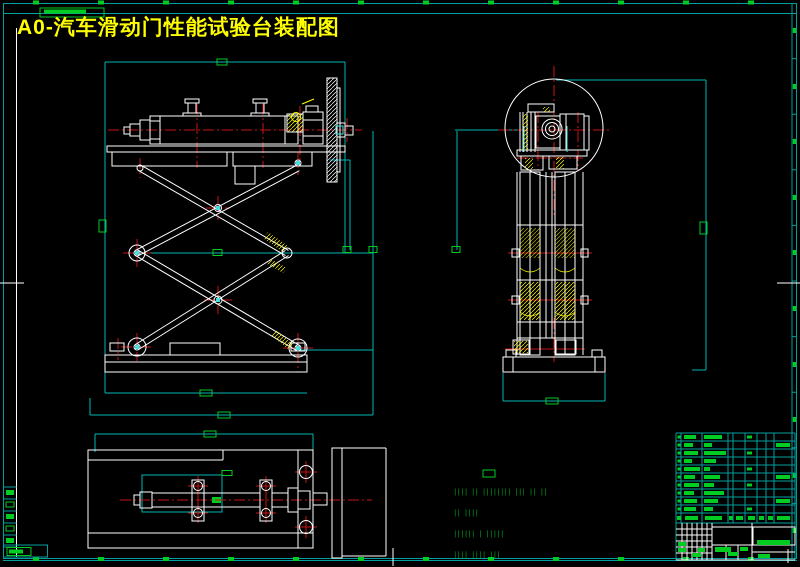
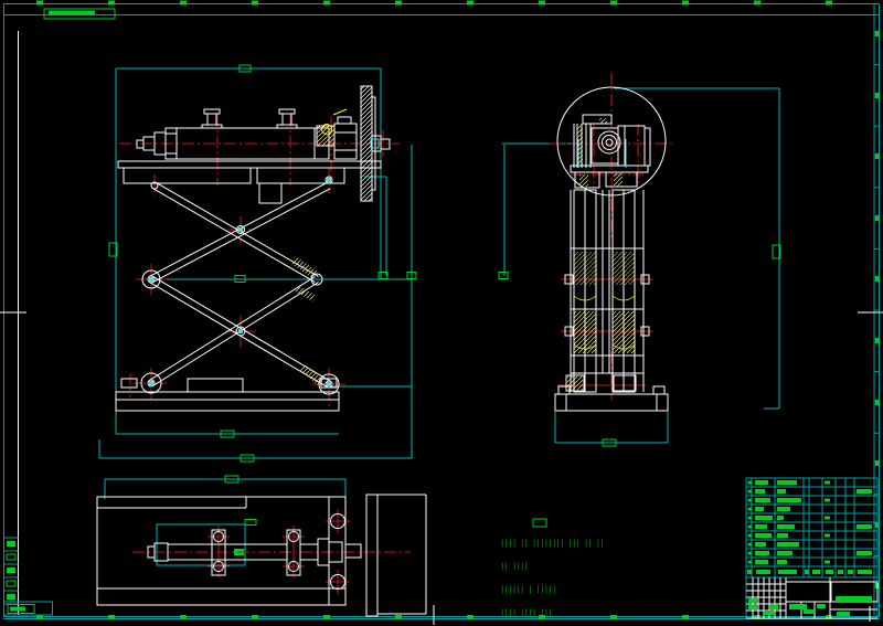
- A0-汽车滑动门性能试验台装配图
